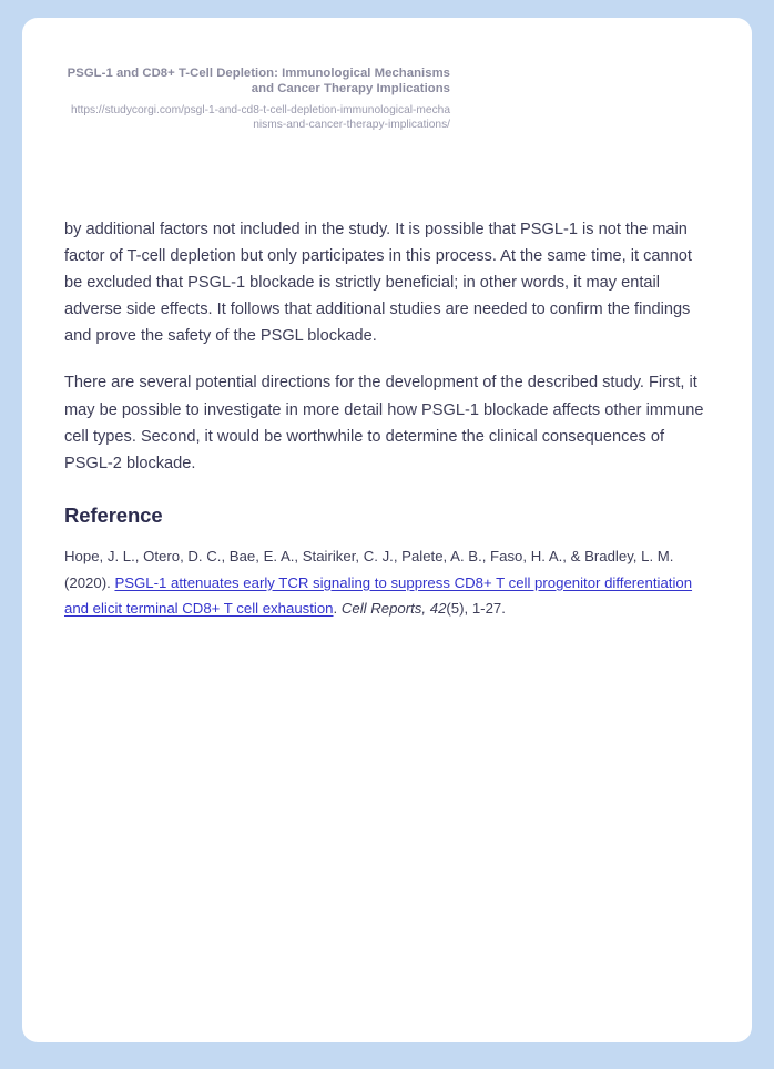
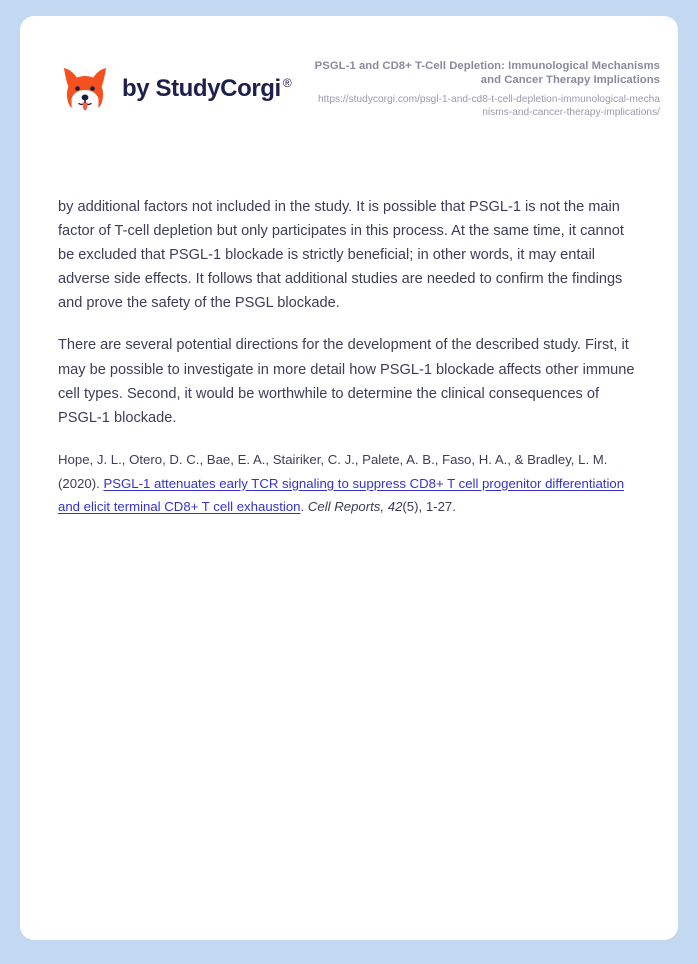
+ by StudyCorgi ®
  PSGL-1 and CD8+ T-Cell Depletion: Immunological Mechanisms and Cancer Therapy Implications
  https://studycorgi.com/psgl-1-and-cd8-t-cell-depletion-immunological-mechanisms-and-cancer-therapy-implications/
  by additional factors not included in the study. It is possible that PSGL-1 is not the main factor of T-cell depletion but only participates in this process. At the same time, it cannot be excluded that PSGL-1 blockade is strictly beneficial; in other words, it may entail adverse side effects. It follows that additional studies are needed to confirm the findings and prove the safety of the PSGL blockade.
- There are several potential directions for the development of the described study. First, it may be possible to investigate in more detail how PSGL-1 blockade affects other immune cell types. Second, it would be worthwhile to determine the clinical consequences of PSGL-2 blockade.
+ There are several potential directions for the development of the described study. First, it may be possible to investigate in more detail how PSGL-1 blockade affects other immune cell types. Second, it would be worthwhile to determine the clinical consequences of PSGL-1 blockade.
- Reference
  Hope, J. L., Otero, D. C., Bae, E. A., Stairiker, C. J., Palete, A. B., Faso, H. A., & Bradley, L. M. (2020). PSGL-1 attenuates early TCR signaling to suppress CD8+ T cell progenitor differentiation and elicit terminal CD8+ T cell exhaustion. Cell Reports, 42(5), 1-27.
